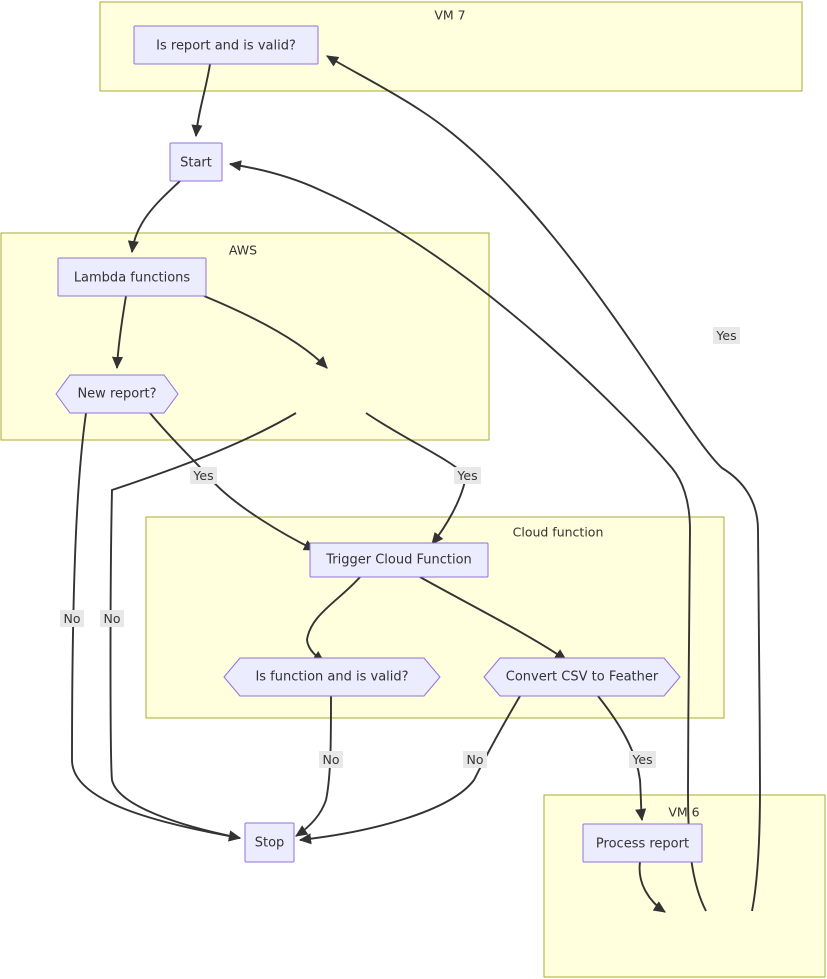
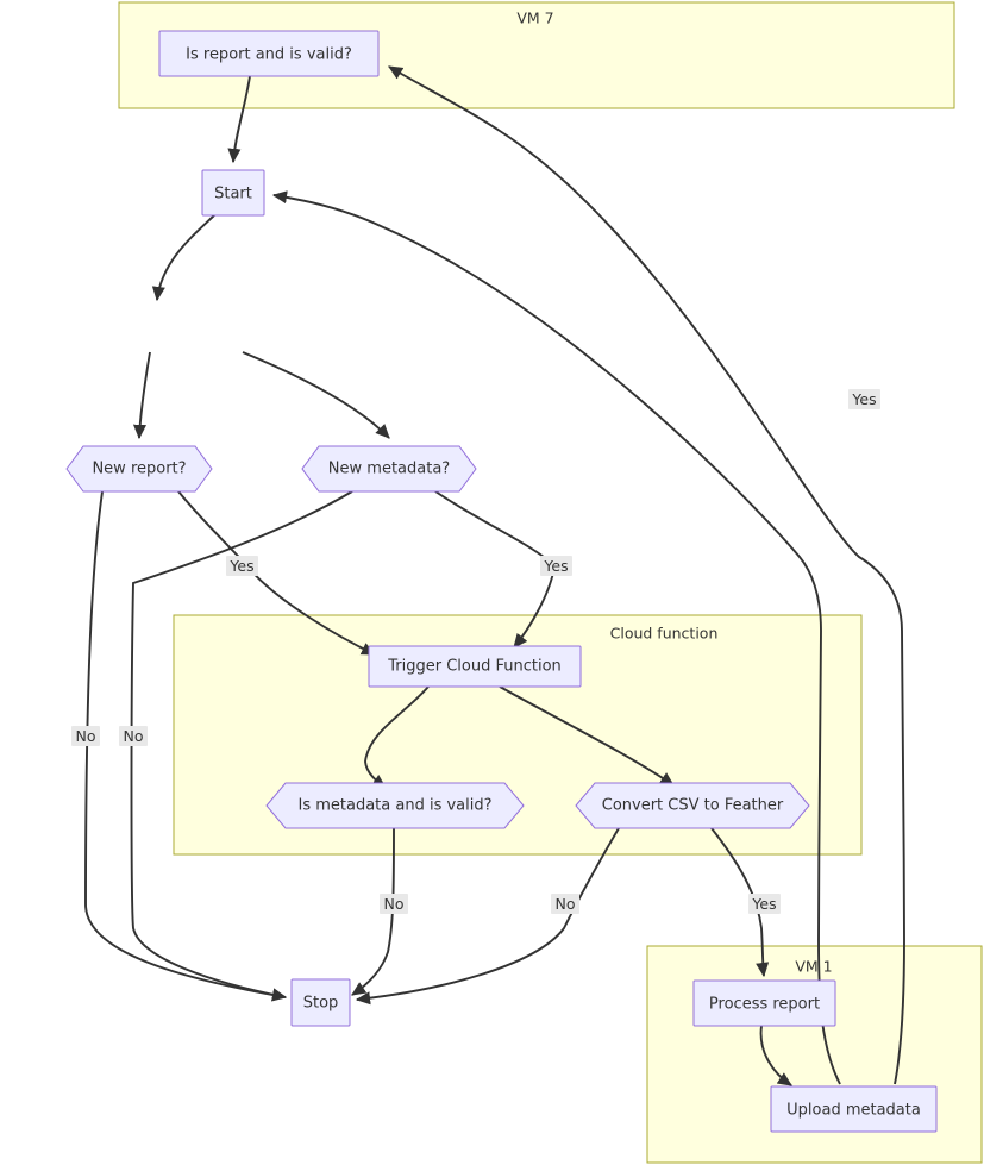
  VM 7
- AWS
  Cloud function
- VM 6
+ VM 1
  Yes
  Yes
  Yes
  No
  No
  No
  No
  Yes
  Is report and is valid?
  Start
- Lambda functions
  New report?
+ New metadata?
  Trigger Cloud Function
- Is function and is valid?
+ Is metadata and is valid?
  Convert CSV to Feather
  Stop
  Process report
+ Upload metadata
